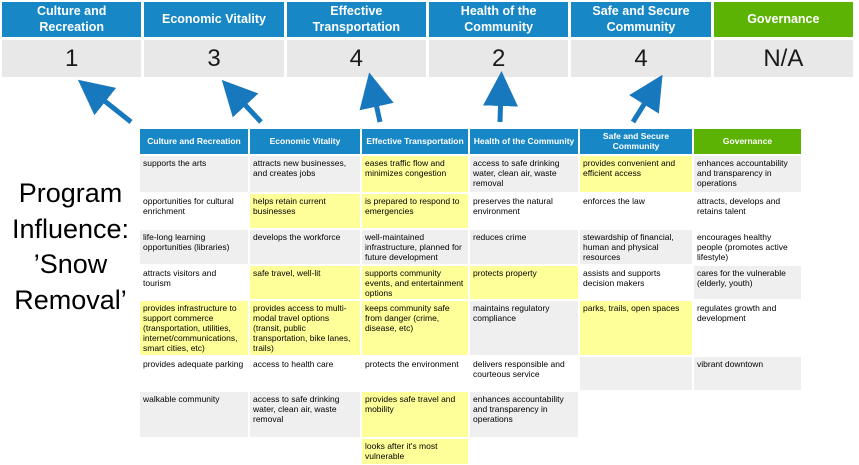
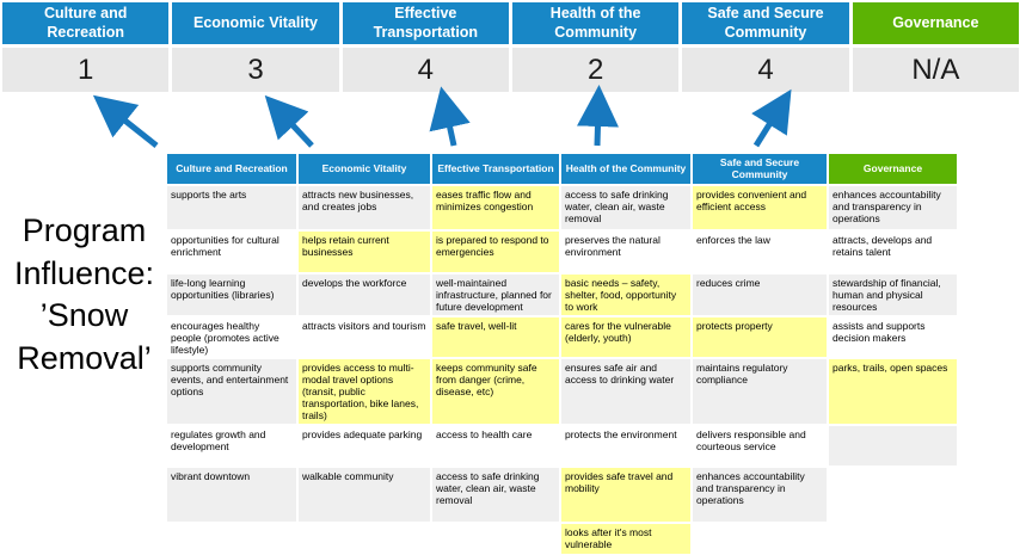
  Culture and Recreation
  Economic Vitality
  Effective Transportation
  Health of the Community
  Safe and Secure Community
  Governance
  1
  3
  4
  2
  4
  N/A
  Program Influence: ’Snow Removal’
  Culture and Recreation
  Economic Vitality
  Effective Transportation
  Health of the Community
  Safe and Secure Community
  Governance
  supports the arts
  attracts new businesses, and creates jobs
  eases traffic flow and minimizes congestion
  access to safe drinking water, clean air, waste removal
  provides convenient and efficient access
  enhances accountability and transparency in operations
  opportunities for cultural enrichment
  helps retain current businesses
  is prepared to respond to emergencies
  preserves the natural environment
  enforces the law
  attracts, develops and retains talent
  life-long learning opportunities (libraries)
  develops the workforce
  well-maintained infrastructure, planned for future development
+ basic needs – safety, shelter, food, opportunity to work
  reduces crime
  stewardship of financial, human and physical resources
  encourages healthy people (promotes active lifestyle)
  attracts visitors and tourism
  safe travel, well-lit
- supports community events, and entertainment options
+ cares for the vulnerable (elderly, youth)
  protects property
  assists and supports decision makers
- cares for the vulnerable (elderly, youth)
+ supports community events, and entertainment options
- provides infrastructure to support commerce (transportation, utilities, internet/communications, smart cities, etc)
  provides access to multi-modal travel options (transit, public transportation, bike lanes, trails)
  keeps community safe from danger (crime, disease, etc)
+ ensures safe air and access to drinking water
  maintains regulatory compliance
  parks, trails, open spaces
  regulates growth and development
  provides adequate parking
  access to health care
  protects the environment
  delivers responsible and courteous service
  vibrant downtown
  walkable community
  access to safe drinking water, clean air, waste removal
  provides safe travel and mobility
  enhances accountability and transparency in operations
  looks after it's most vulnerable
